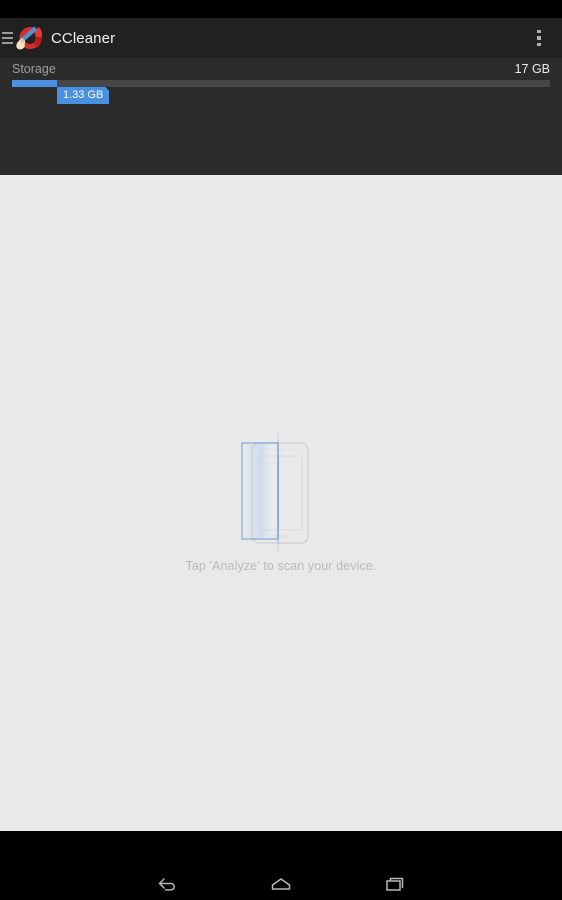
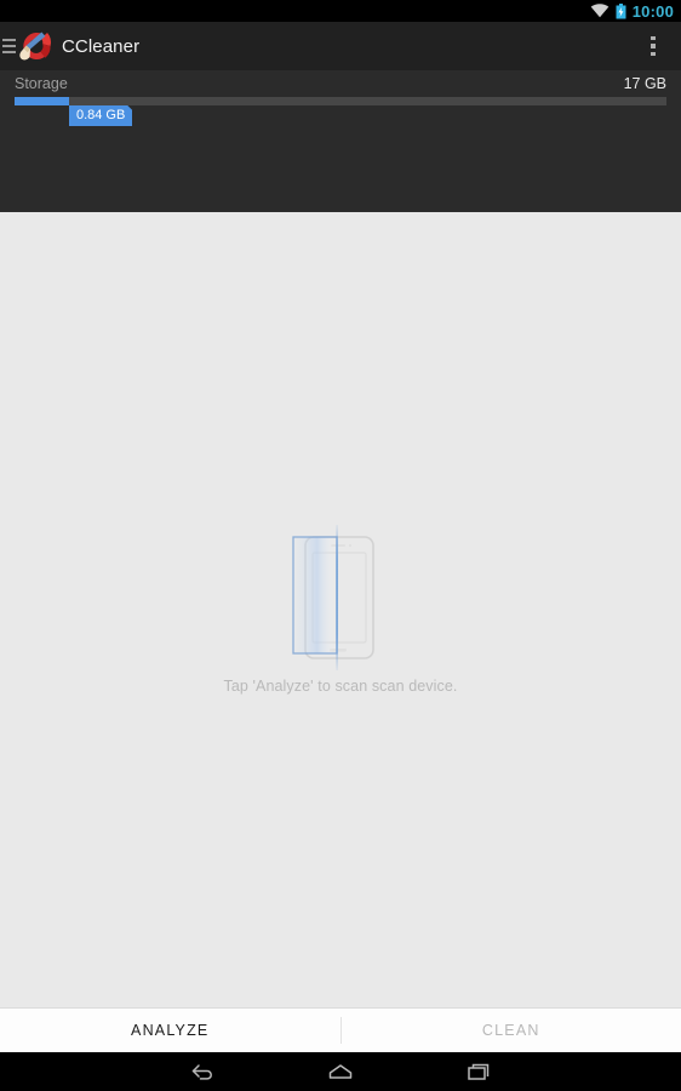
+ 10:00
  CCleaner
  Storage
  17 GB
- 1.33 GB
+ 0.84 GB
- Tap 'Analyze' to scan your device.
+ Tap 'Analyze' to scan scan device.
+ ANALYZE
+ CLEAN
